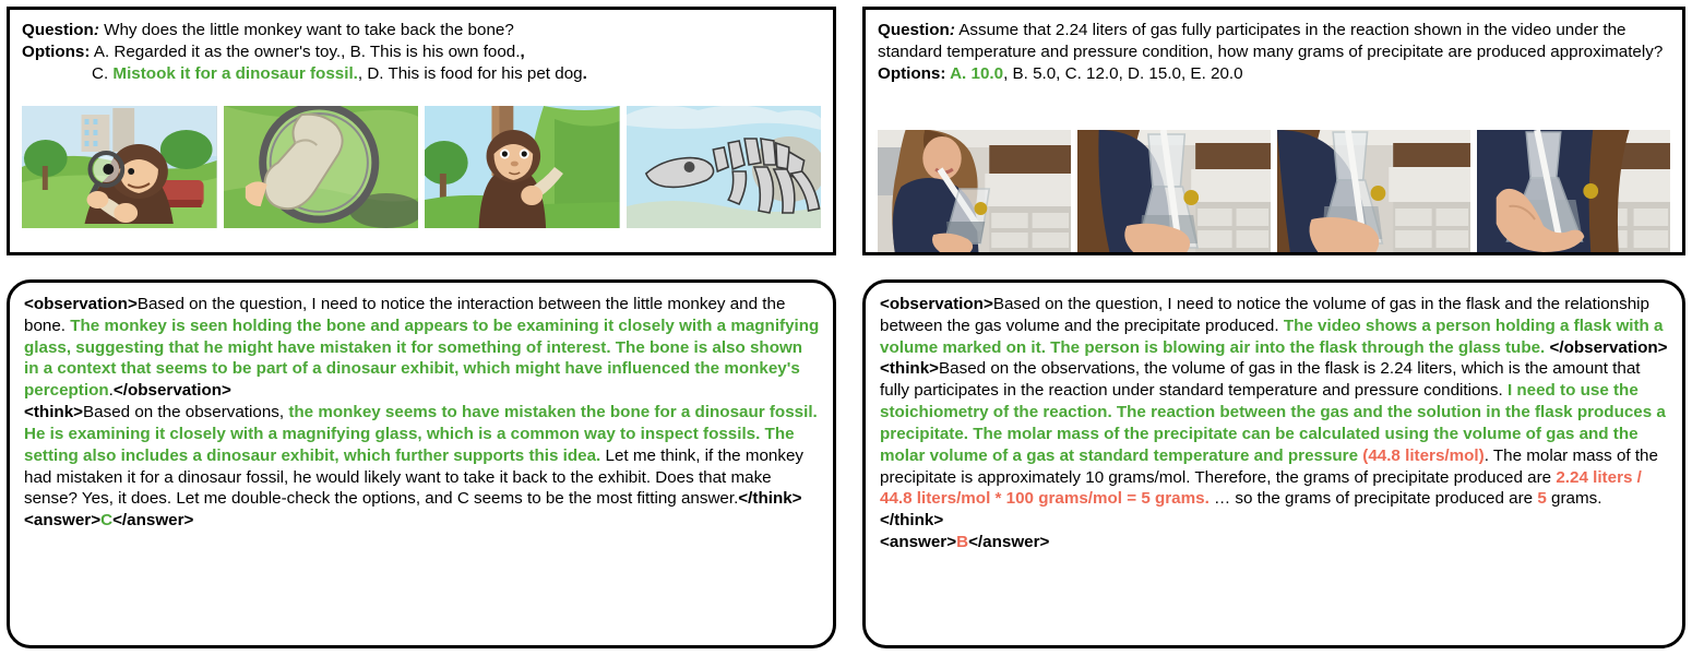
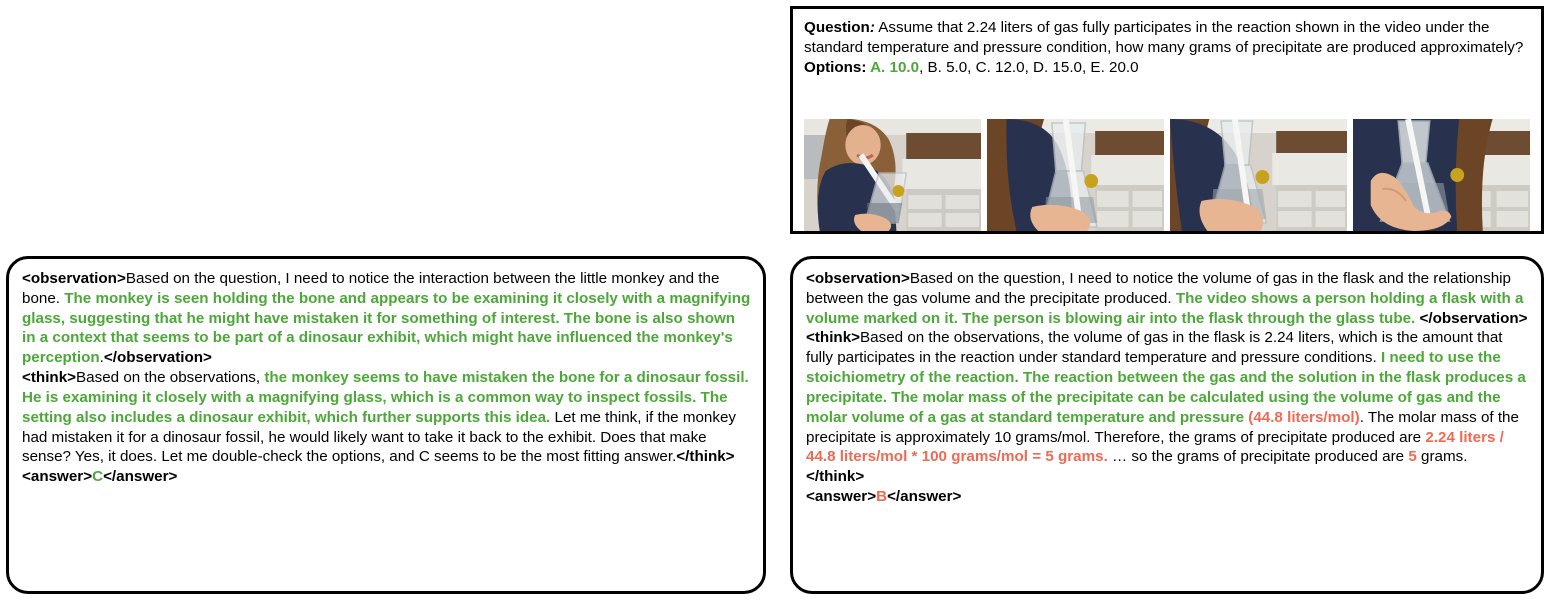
- Question: Why does the little monkey want to take back the bone?
- Options: A. Regarded it as the owner's toy., B. This is his own food.,
- C. Mistook it for a dinosaur fossil., D. This is food for his pet dog.
  <observation>Based on the question, I need to notice the interaction between the little monkey and the bone. The monkey is seen holding the bone and appears to be examining it closely with a magnifying glass, suggesting that he might have mistaken it for something of interest. The bone is also shown in a context that seems to be part of a dinosaur exhibit, which might have influenced the monkey's perception.</observation>
  <think>Based on the observations, the monkey seems to have mistaken the bone for a dinosaur fossil. He is examining it closely with a magnifying glass, which is a common way to inspect fossils. The setting also includes a dinosaur exhibit, which further supports this idea. Let me think, if the monkey had mistaken it for a dinosaur fossil, he would likely want to take it back to the exhibit. Does that make sense? Yes, it does. Let me double-check the options, and C seems to be the most fitting answer.</think>
  <answer>C</answer>
  Question: Assume that 2.24 liters of gas fully participates in the reaction shown in the video under the standard temperature and pressure condition, how many grams of precipitate are produced approximately?
  Options: A. 10.0, B. 5.0, C. 12.0, D. 15.0, E. 20.0
  <observation>Based on the question, I need to notice the volume of gas in the flask and the relationship between the gas volume and the precipitate produced. The video shows a person holding a flask with a volume marked on it. The person is blowing air into the flask through the glass tube. </observation>
  <think>Based on the observations, the volume of gas in the flask is 2.24 liters, which is the amount that fully participates in the reaction under standard temperature and pressure conditions. I need to use the stoichiometry of the reaction. The reaction between the gas and the solution in the flask produces a precipitate. The molar mass of the precipitate can be calculated using the volume of gas and the molar volume of a gas at standard temperature and pressure (44.8 liters/mol). The molar mass of the precipitate is approximately 10 grams/mol. Therefore, the grams of precipitate produced are 2.24 liters / 44.8 liters/mol * 100 grams/mol = 5 grams. … so the grams of precipitate produced are 5 grams. </think>
  <answer>B</answer>
